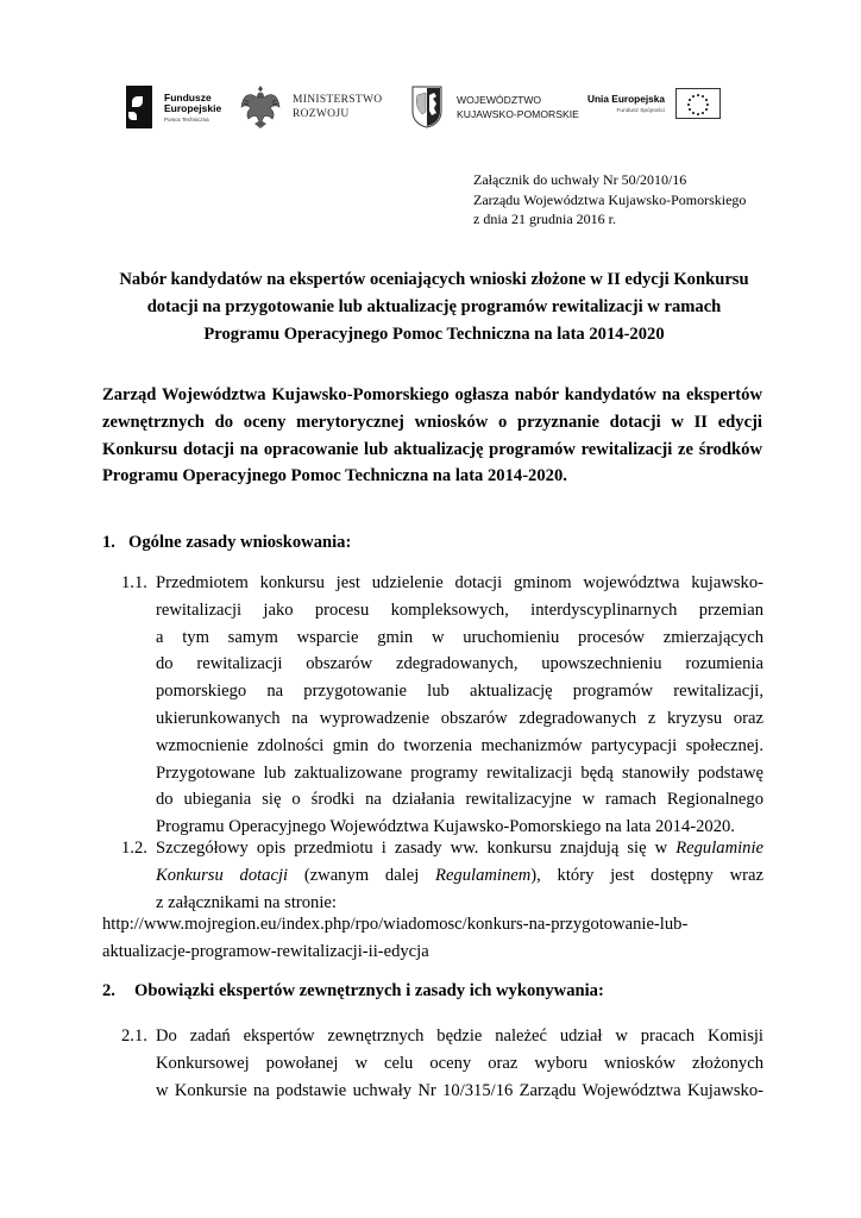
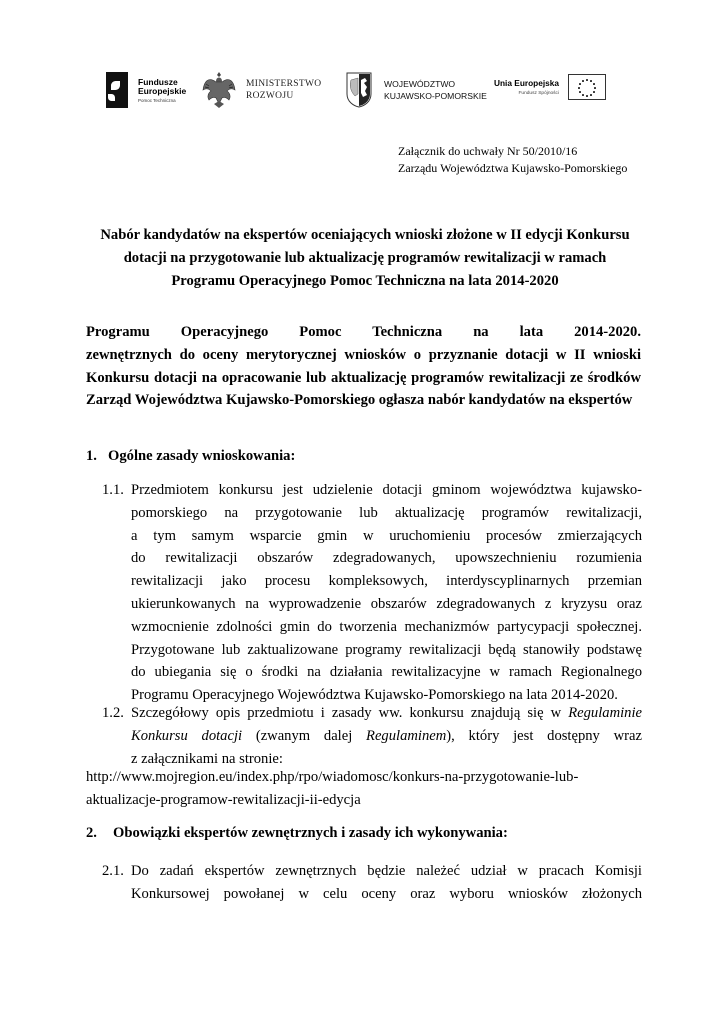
  Fundusze
  Europejskie
  MINISTERSTWO
  ROZWOJU
  WOJEWÓDZTWO
  KUJAWSKO-POMORSKIE
  Unia Europejska
  Załącznik do uchwały Nr 50/2010/16
  Zarządu Województwa Kujawsko-Pomorskiego
- z dnia 21 grudnia 2016 r.
  Nabór kandydatów na ekspertów oceniających wnioski złożone w II edycji Konkursu
  dotacji na przygotowanie lub aktualizację programów rewitalizacji w ramach
  Programu Operacyjnego Pomoc Techniczna na lata 2014-2020
- Zarząd Województwa Kujawsko-Pomorskiego ogłasza nabór kandydatów na ekspertów
+ Programu Operacyjnego Pomoc Techniczna na lata 2014-2020.
- zewnętrznych do oceny merytorycznej wniosków o przyznanie dotacji w II edycji
+ zewnętrznych do oceny merytorycznej wniosków o przyznanie dotacji w II wnioski
  Konkursu dotacji na opracowanie lub aktualizację programów rewitalizacji ze środków
- Programu Operacyjnego Pomoc Techniczna na lata 2014-2020.
+ Zarząd Województwa Kujawsko-Pomorskiego ogłasza nabór kandydatów na ekspertów
  1. Ogólne zasady wnioskowania:
  1.1.
  Przedmiotem konkursu jest udzielenie dotacji gminom województwa kujawsko-
- rewitalizacji jako procesu kompleksowych, interdyscyplinarnych przemian
+ pomorskiego na przygotowanie lub aktualizację programów rewitalizacji,
  a tym samym wsparcie gmin w uruchomieniu procesów zmierzających
  do rewitalizacji obszarów zdegradowanych, upowszechnieniu rozumienia
- pomorskiego na przygotowanie lub aktualizację programów rewitalizacji,
+ rewitalizacji jako procesu kompleksowych, interdyscyplinarnych przemian
  ukierunkowanych na wyprowadzenie obszarów zdegradowanych z kryzysu oraz
  wzmocnienie zdolności gmin do tworzenia mechanizmów partycypacji społecznej.
  Przygotowane lub zaktualizowane programy rewitalizacji będą stanowiły podstawę
  do ubiegania się o środki na działania rewitalizacyjne w ramach Regionalnego
  Programu Operacyjnego Województwa Kujawsko-Pomorskiego na lata 2014-2020.
  1.2.
  Szczegółowy opis przedmiotu i zasady ww. konkursu znajdują się w Regulaminie
  Konkursu dotacji (zwanym dalej Regulaminem), który jest dostępny wraz
  z załącznikami na stronie:
  http://www.mojregion.eu/index.php/rpo/wiadomosc/konkurs-na-przygotowanie-lub-
  aktualizacje-programow-rewitalizacji-ii-edycja
  2. Obowiązki ekspertów zewnętrznych i zasady ich wykonywania:
  2.1.
  Do zadań ekspertów zewnętrznych będzie należeć udział w pracach Komisji
  Konkursowej powołanej w celu oceny oraz wyboru wniosków złożonych
- w Konkursie na podstawie uchwały Nr 10/315/16 Zarządu Województwa Kujawsko-
